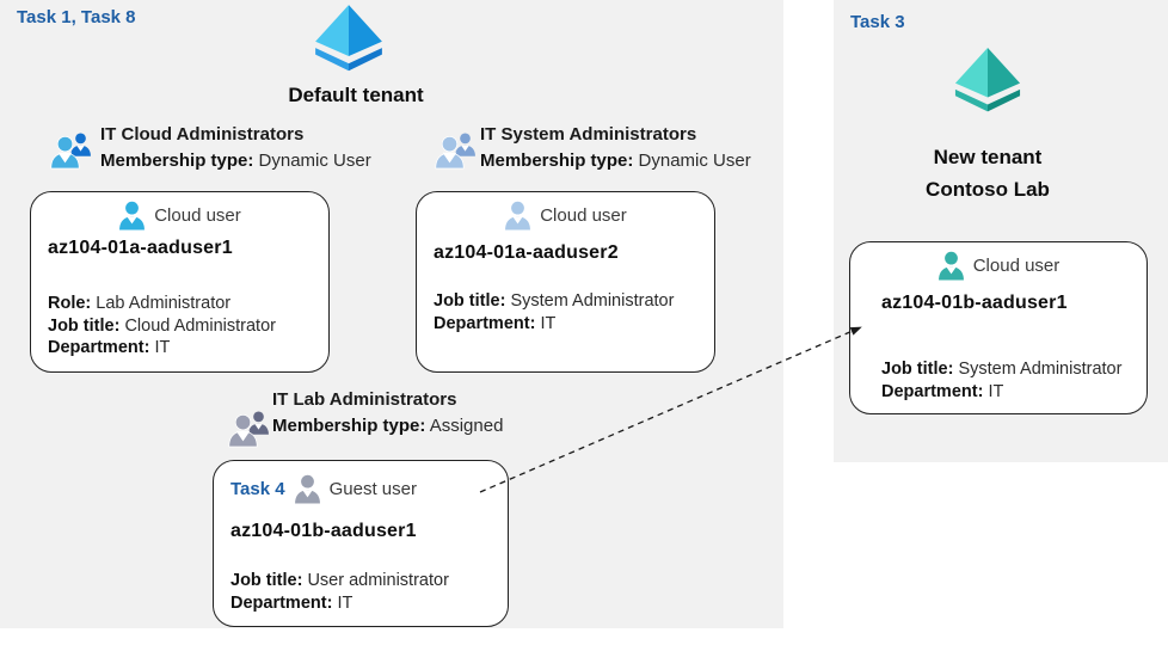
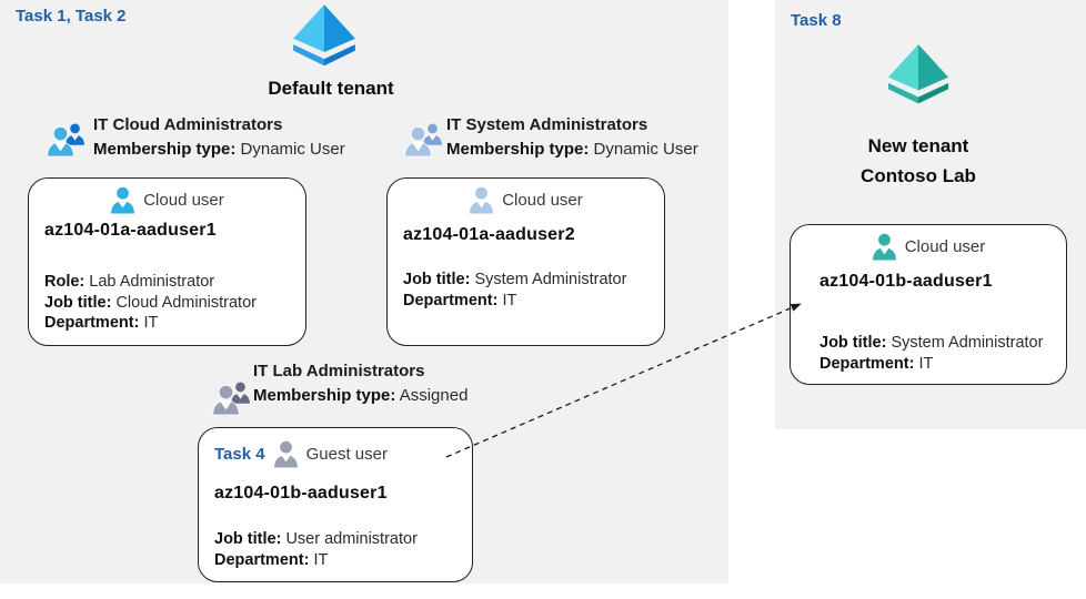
- Task 1, Task 8
+ Task 1, Task 2
  Default tenant
  IT Cloud Administrators
  Membership type: Dynamic User
  IT System Administrators
  Membership type: Dynamic User
  Cloud user
  az104-01a-aaduser1
  Role: Lab Administrator
  Job title: Cloud Administrator
  Department: IT
  Cloud user
  az104-01a-aaduser2
  Job title: System Administrator
  Department: IT
  IT Lab Administrators
  Membership type: Assigned
  Task 4
  Guest user
  az104-01b-aaduser1
  Job title: User administrator
  Department: IT
- Task 3
+ Task 8
  New tenant
  Contoso Lab
  Cloud user
  az104-01b-aaduser1
  Job title: System Administrator
  Department: IT
